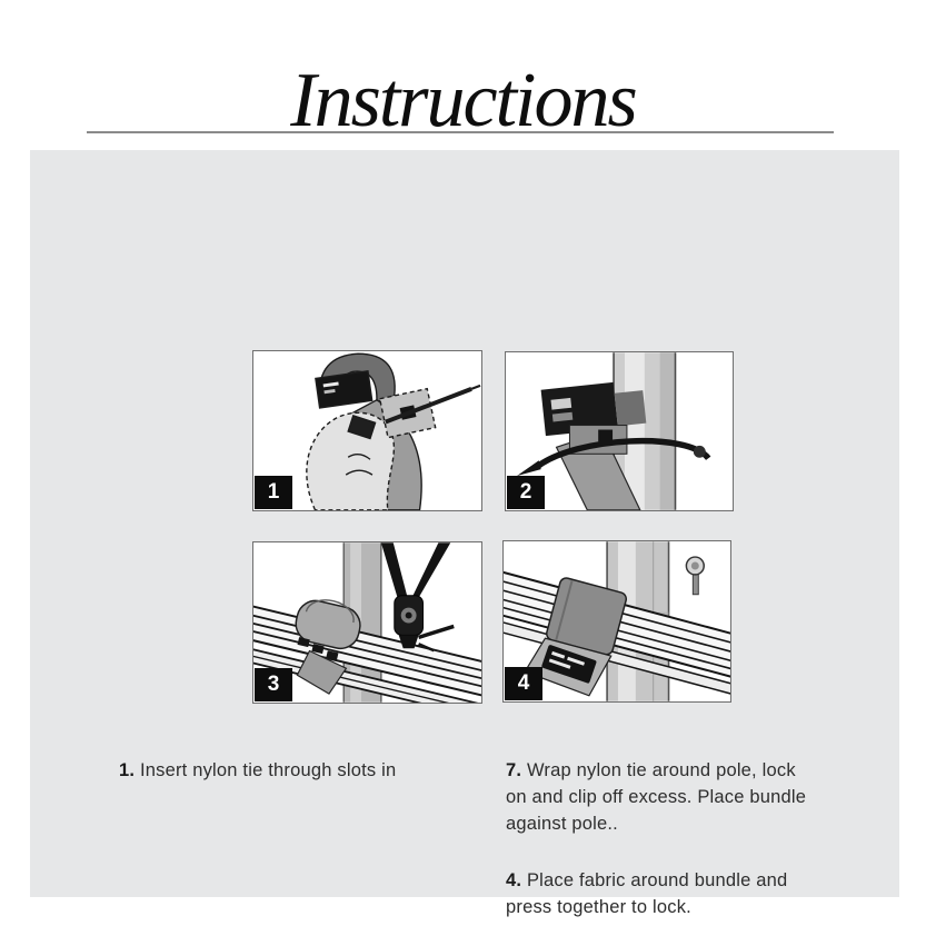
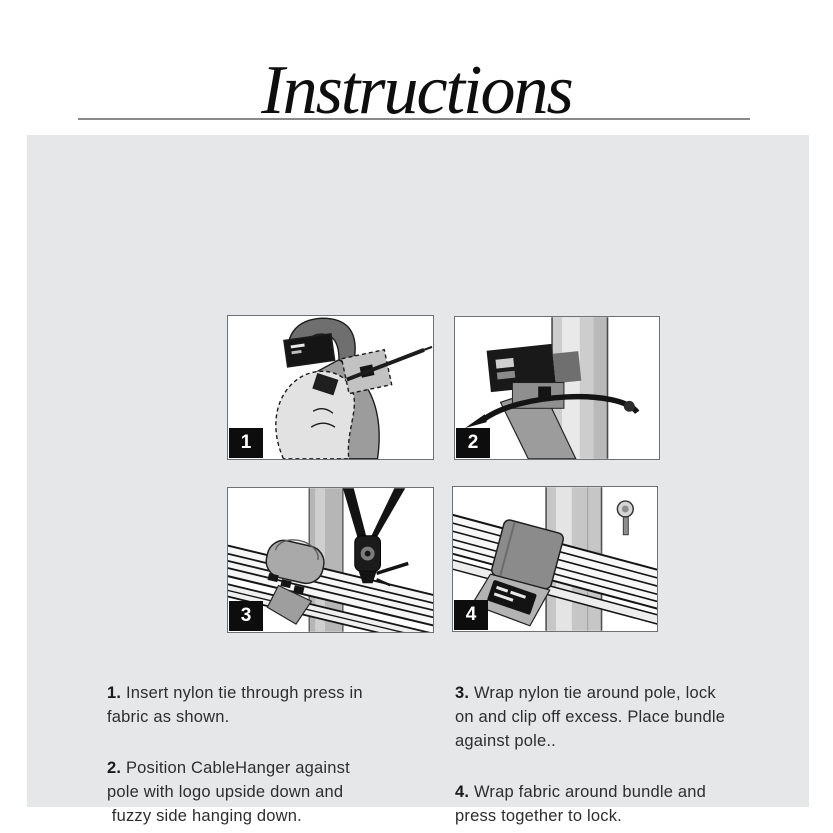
  Instructions
  1
  2
  3
  4
- 1. Insert nylon tie through slots in
+ 1. Insert nylon tie through press in
+ fabric as shown.
+ 2. Position CableHanger against
+ pole with logo upside down and
+ fuzzy side hanging down.
- 7. Wrap nylon tie around pole, lock
+ 3. Wrap nylon tie around pole, lock
  on and clip off excess. Place bundle
  against pole..
- 4. Place fabric around bundle and
+ 4. Wrap fabric around bundle and
  press together to lock.
